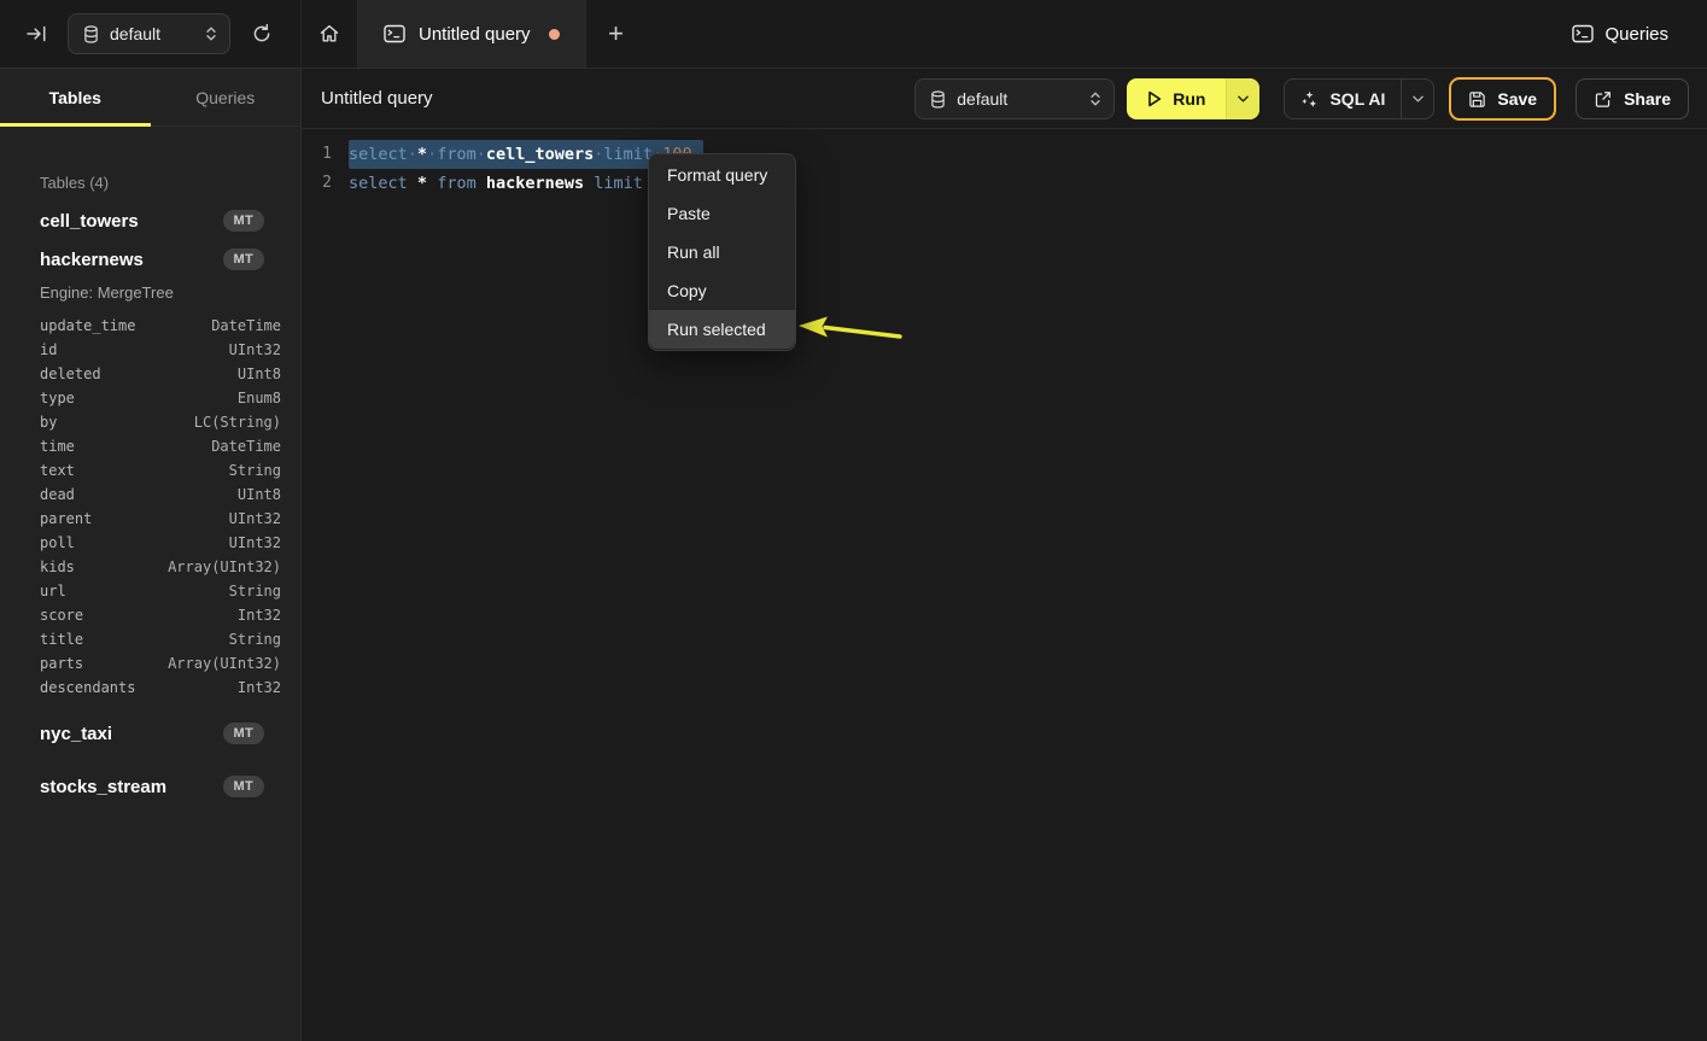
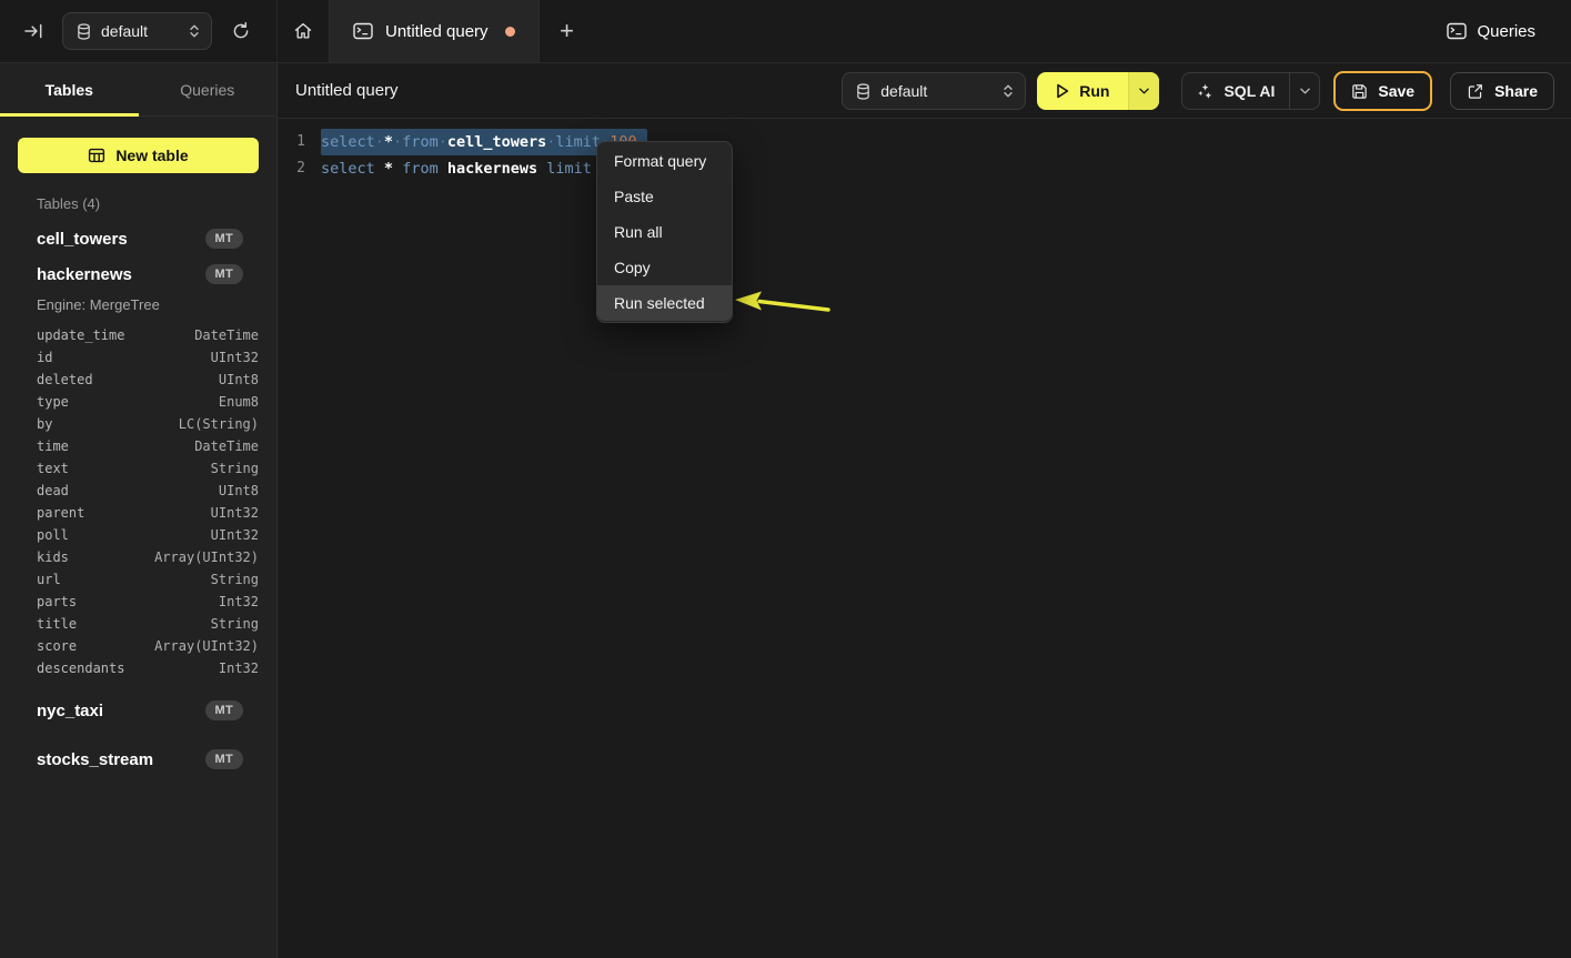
  default
  Untitled query
  +
  Queries
  Tables
  Queries
+ New table
  Tables (4)
  cell_towers
  MT
  hackernews
  MT
  Engine: MergeTree
  update_time
  DateTime
  id
  UInt32
  deleted
  UInt8
  type
  Enum8
  by
  LC(String)
  time
  DateTime
  text
  String
  dead
  UInt8
  parent
  UInt32
  poll
  UInt32
  kids
  Array(UInt32)
  url
  String
- score
+ parts
  Int32
  title
  String
- parts
+ score
  Array(UInt32)
  descendants
  Int32
  nyc_taxi
  MT
  stocks_stream
  MT
  Untitled query
  default
  Run
  SQL AI
  Save
  Share
  1
  select·*·from·cell_towers·limit
  2
  select * from hackernews limit
  Format query
  Paste
  Run all
  Copy
  Run selected
